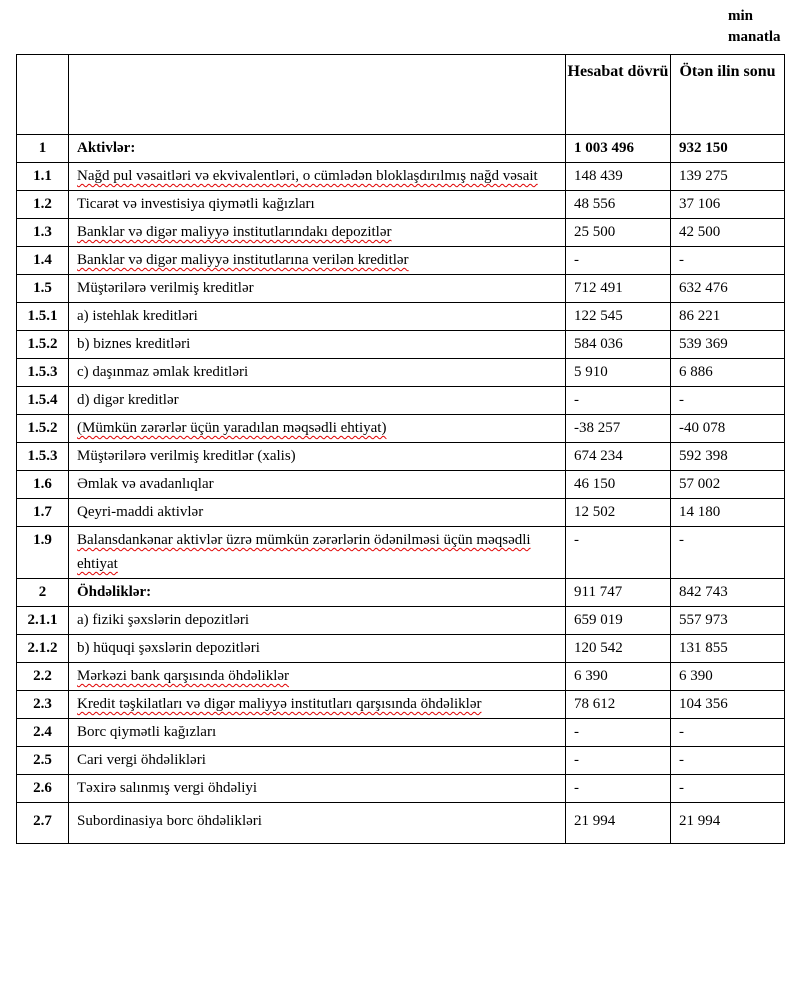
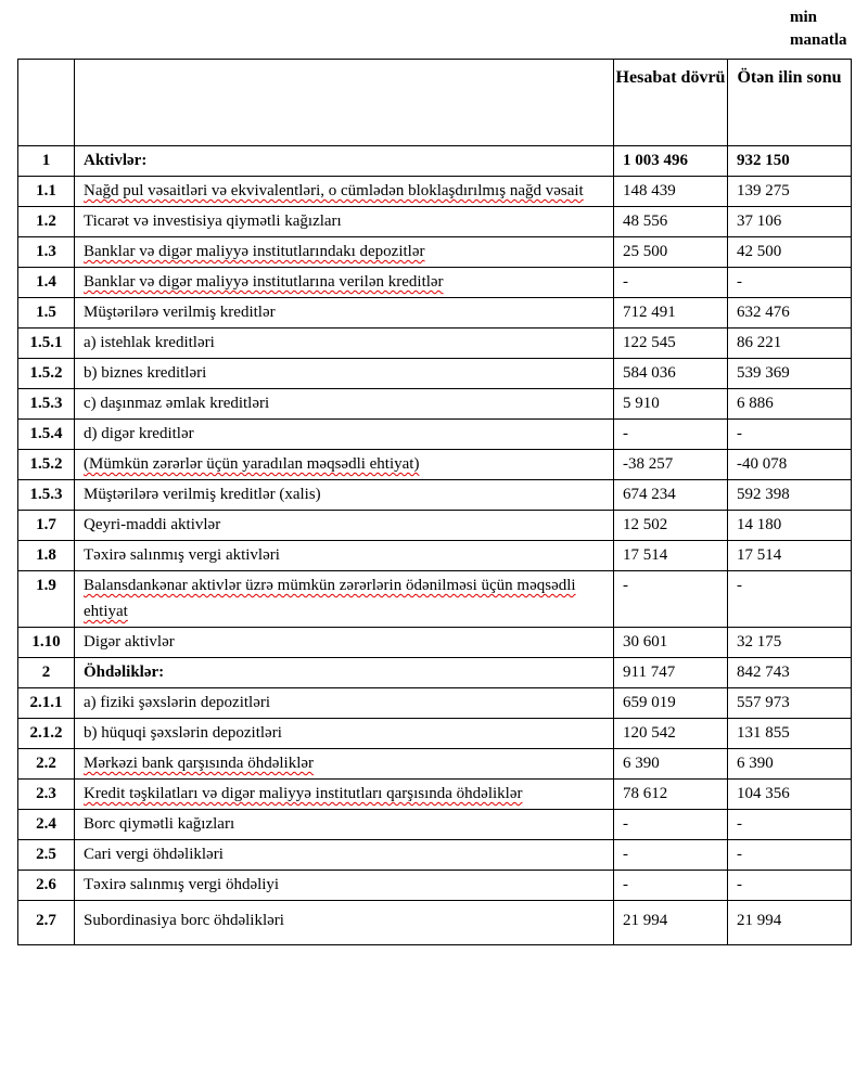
  min
  manatla
  		Hesabat dövrü	Ötən ilin sonu
  1	Aktivlər:	1 003 496	932 150
  1.1	Nağd pul vəsaitləri və ekvivalentləri, o cümlədən bloklaşdırılmış nağd vəsait	148 439	139 275
  1.2	Ticarət və investisiya qiymətli kağızları	48 556	37 106
  1.3	Banklar və digər maliyyə institutlarındakı depozitlər	25 500	42 500
  1.4	Banklar və digər maliyyə institutlarına verilən kreditlər	-	-
  1.5	Müştərilərə verilmiş kreditlər	712 491	632 476
  1.5.1	a) istehlak kreditləri	122 545	86 221
  1.5.2	b) biznes kreditləri	584 036	539 369
  1.5.3	c) daşınmaz əmlak kreditləri	5 910	6 886
  1.5.4	d) digər kreditlər	-	-
  1.5.2	(Mümkün zərərlər üçün yaradılan məqsədli ehtiyat)	-38 257	-40 078
  1.5.3	Müştərilərə verilmiş kreditlər (xalis)	674 234	592 398
- 1.6	Əmlak və avadanlıqlar	46 150	57 002
  1.7	Qeyri-maddi aktivlər	12 502	14 180
+ 1.8	Təxirə salınmış vergi aktivləri	17 514	17 514
  1.9	Balansdankənar aktivlər üzrə mümkün zərərlərin ödənilməsi üçün məqsədli ehtiyat	-	-
+ 1.10	Digər aktivlər	30 601	32 175
  2	Öhdəliklər:	911 747	842 743
  2.1.1	a) fiziki şəxslərin depozitləri	659 019	557 973
  2.1.2	b) hüquqi şəxslərin depozitləri	120 542	131 855
  2.2	Mərkəzi bank qarşısında öhdəliklər	6 390	6 390
  2.3	Kredit təşkilatları və digər maliyyə institutları qarşısında öhdəliklər	78 612	104 356
  2.4	Borc qiymətli kağızları	-	-
  2.5	Cari vergi öhdəlikləri	-	-
  2.6	Təxirə salınmış vergi öhdəliyi	-	-
  2.7	Subordinasiya borc öhdəlikləri	21 994	21 994
